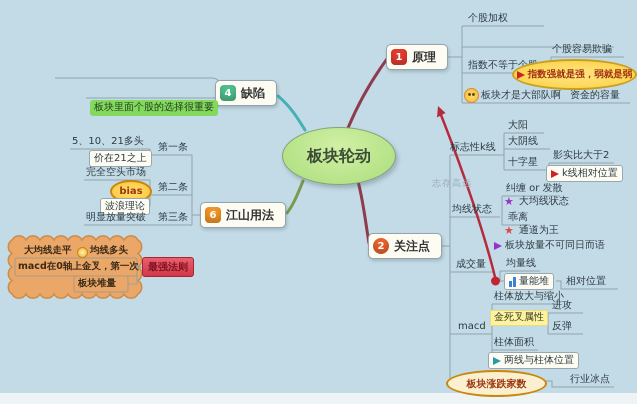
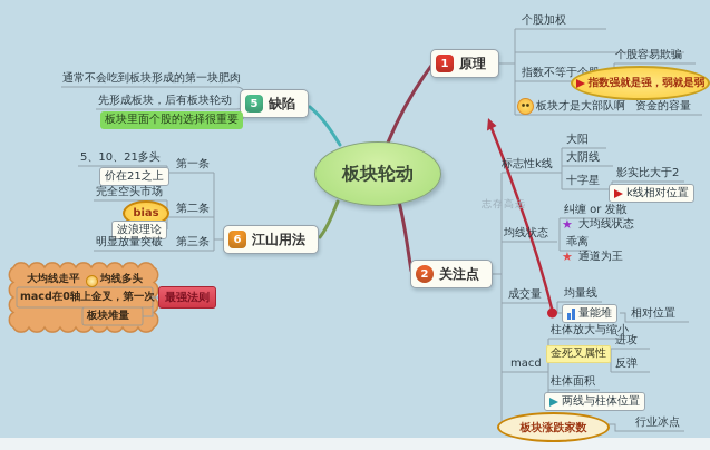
  志存高远
  板块轮动
  1
  原理
  2
  关注点
  6
  江山用法
- 4
+ 5
  缺陷
  个股加权
  指数不等于
  个股容易欺骗
  指数强就是强，弱就是弱
  板块才是大部队啊
  资金的容量
  标志性k线
  大阳
  大阴线
  十字星
  影实比大于2
  k线相对位置
  均线状态
  纠缠 or 发散
  ★
  大均线状态
  乖离
  ★
  通道为王
- 板块放量不可同日而语
  成交量
  均量线
  量能堆
  相对位置
  macd
  柱体放大与缩小
  金死叉属性
  进攻
  反弹
  柱体面积
  两线与柱体位置
  板块涨跌家数
  行业冰点
  第一条
  5、10、21多头
  价在21之上
  第二条
  完全空头市场
  bias
  波浪理论
  第三条
  明显放量突破
+ 通常不会吃到板块形成的第一块肥肉
+ 先形成板块，后有板块轮动
  板块里面个股的选择很重要
  大均线走平
  均线多头
  macd在0轴上金叉，第一次
  板块堆量
  最强法则
